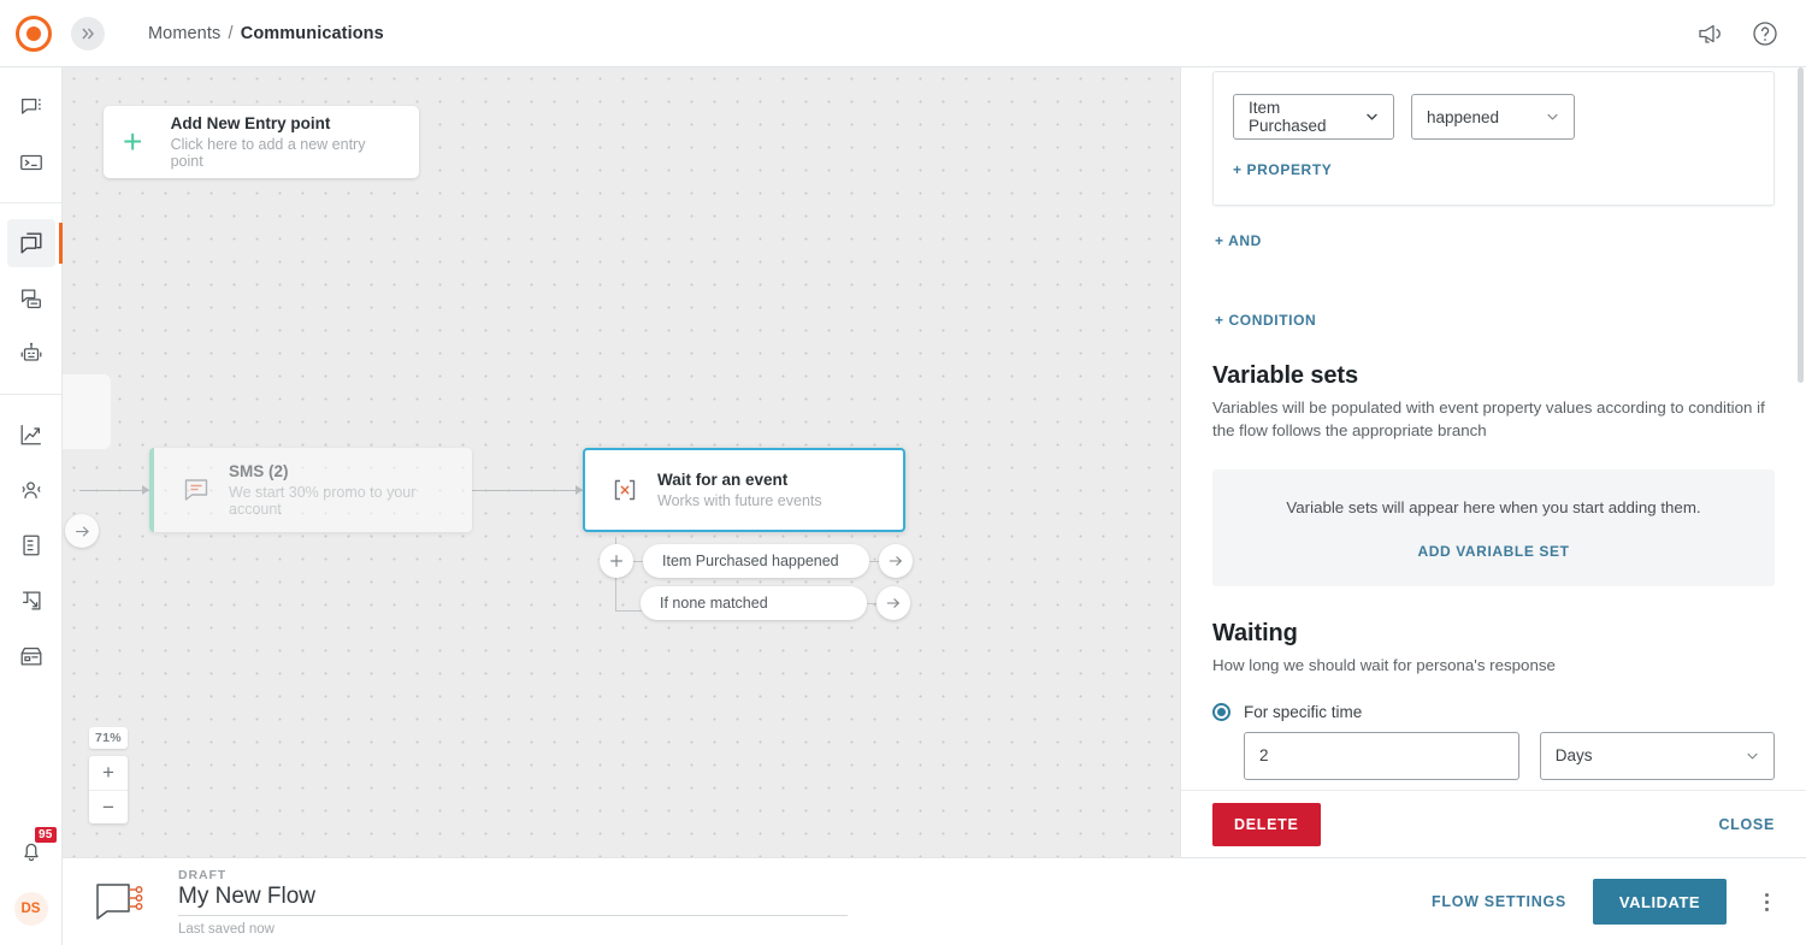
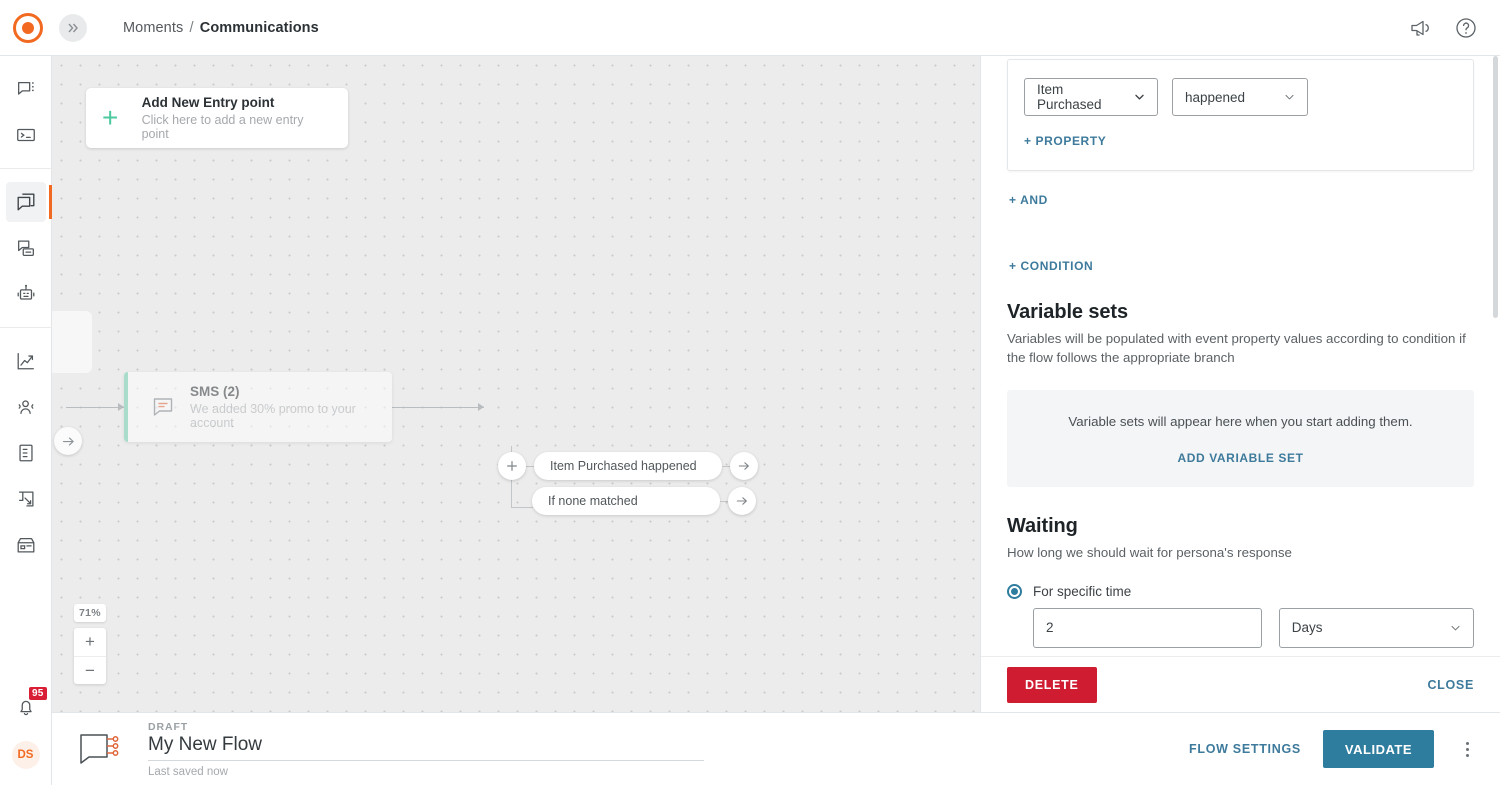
  Moments / Communications
  95
  DS
  +
  Add New Entry point
  Click here to add a new entry point
  SMS (2)
- We start 30% promo to your account
+ We added 30% promo to your account
- Wait for an event
- Works with future events
  Item Purchased happened
  If none matched
  71%
  +
  −
  Item Purchased
  happened
  + PROPERTY
  + AND
  + CONDITION
  Variable sets
  Variables will be populated with event property values according to condition if the flow follows the appropriate branch
  Variable sets will appear here when you start adding them.
  ADD VARIABLE SET
  Waiting
  How long we should wait for persona's response
  For specific time
  2
  Days
  DELETE
  CLOSE
  DRAFT
  My New Flow
  Last saved now
  FLOW SETTINGS
  VALIDATE
